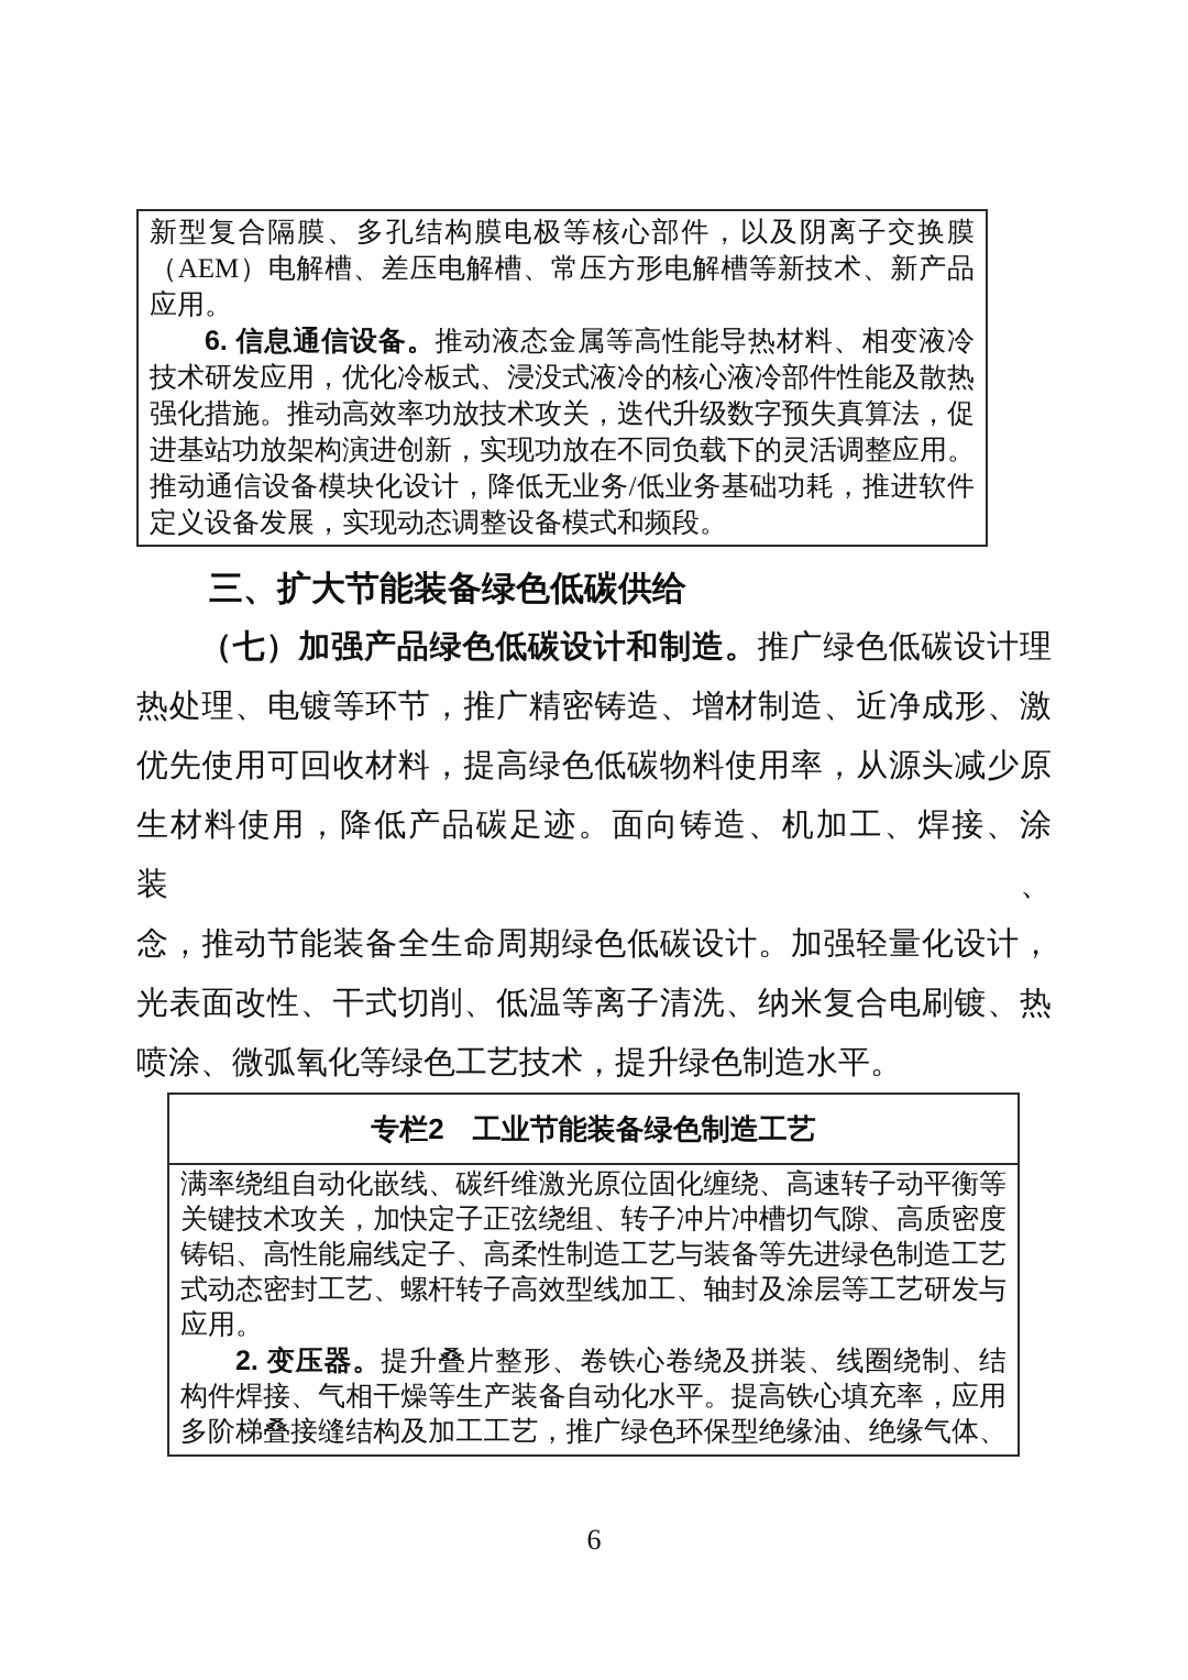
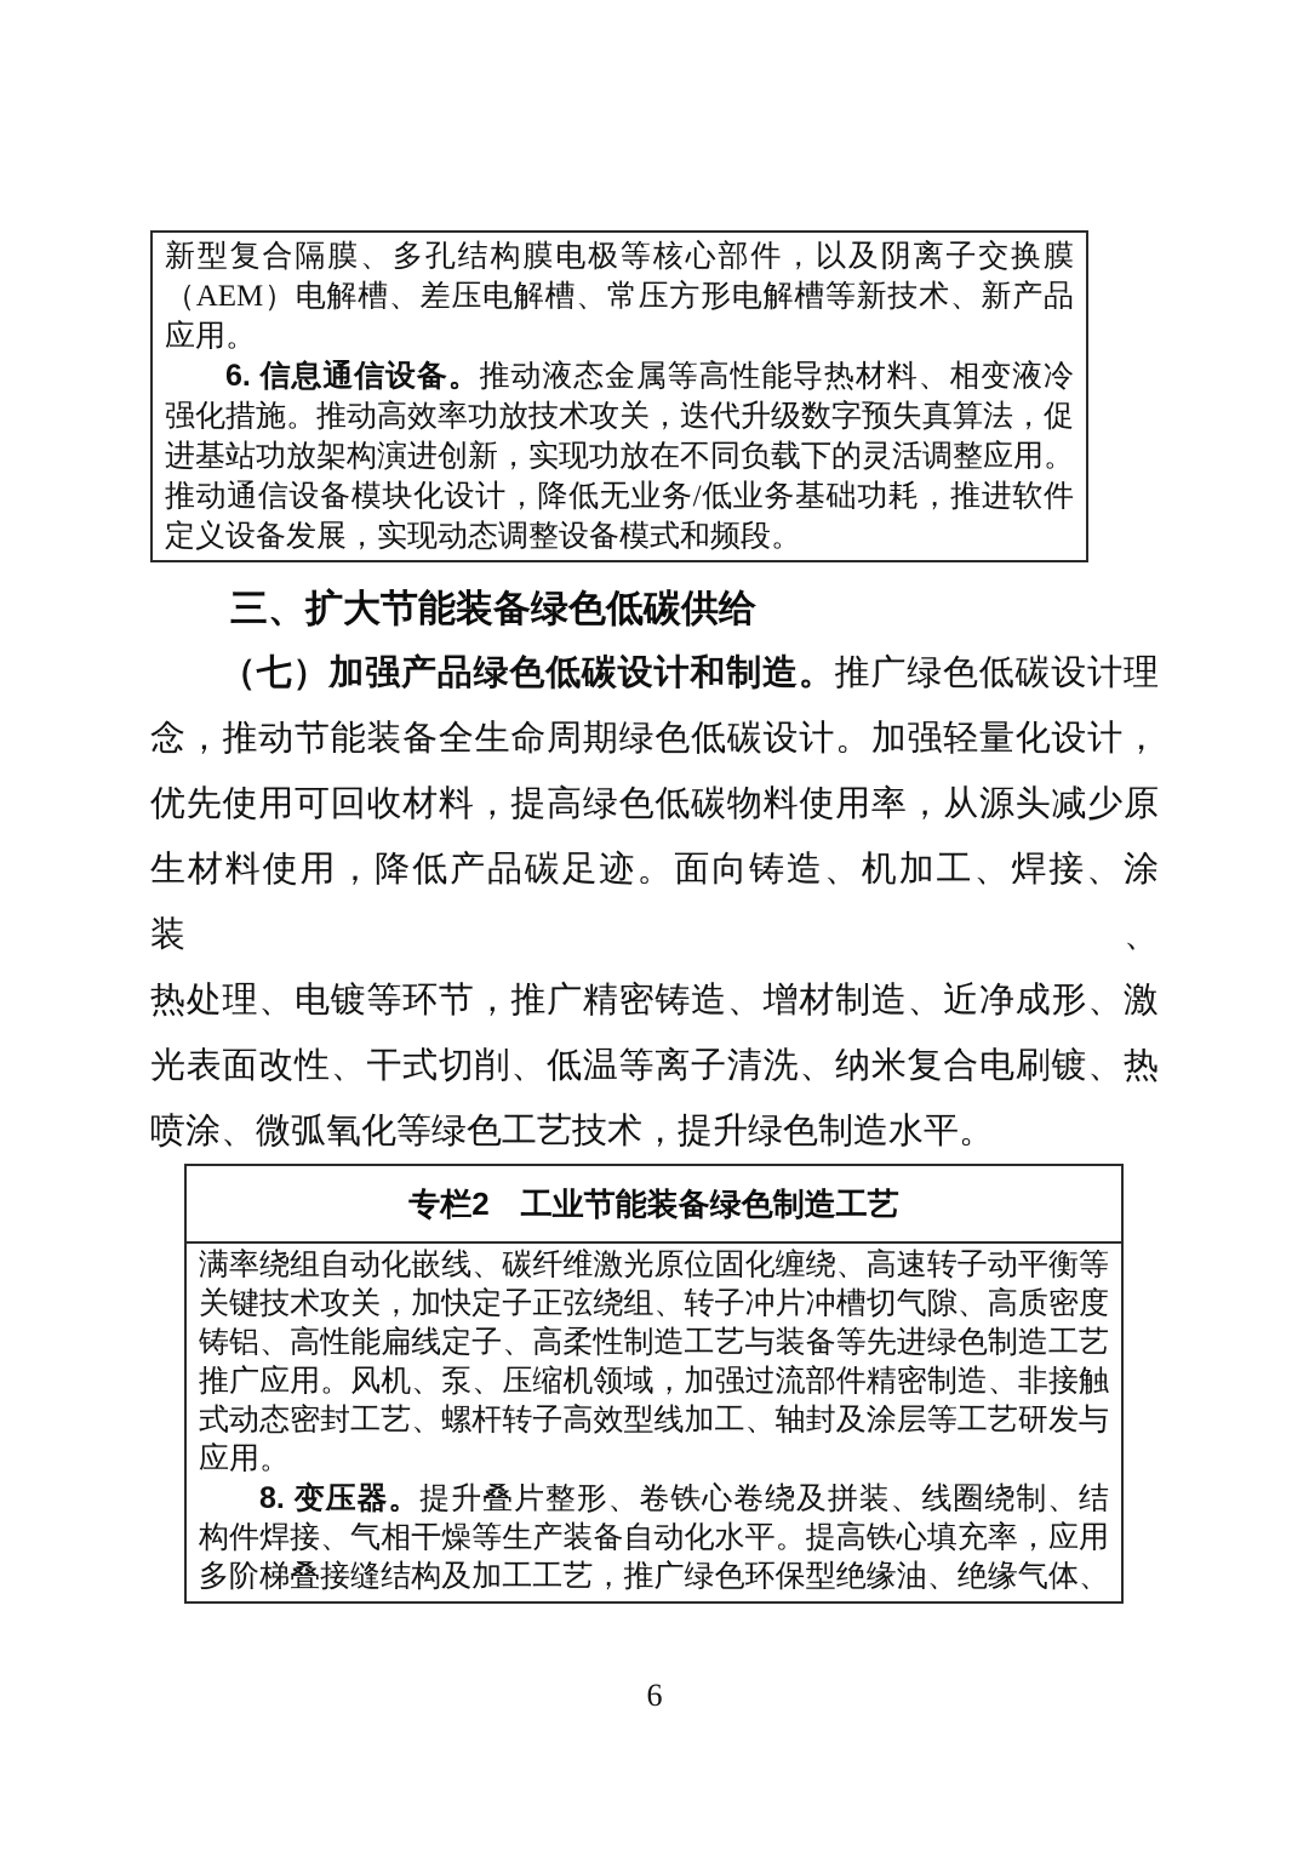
  新型复合隔膜、多孔结构膜电极等核心部件，以及阴离子交换膜
  （AEM）电解槽、差压电解槽、常压方形电解槽等新技术、新产品
  应用。
  6. 信息通信设备。推动液态金属等高性能导热材料、相变液冷
- 技术研发应用，优化冷板式、浸没式液冷的核心液冷部件性能及散热
  强化措施。推动高效率功放技术攻关，迭代升级数字预失真算法，促
  进基站功放架构演进创新，实现功放在不同负载下的灵活调整应用。
  推动通信设备模块化设计，降低无业务/低业务基础功耗，推进软件
  定义设备发展，实现动态调整设备模式和频段。
  三、扩大节能装备绿色低碳供给
  （七）加强产品绿色低碳设计和制造。推广绿色低碳设计理
- 热处理、电镀等环节，推广精密铸造、增材制造、近净成形、激
+ 念，推动节能装备全生命周期绿色低碳设计。加强轻量化设计，
  优先使用可回收材料，提高绿色低碳物料使用率，从源头减少原
  生材料使用，降低产品碳足迹。面向铸造、机加工、焊接、涂装、
- 念，推动节能装备全生命周期绿色低碳设计。加强轻量化设计，
+ 热处理、电镀等环节，推广精密铸造、增材制造、近净成形、激
  光表面改性、干式切削、低温等离子清洗、纳米复合电刷镀、热
  喷涂、微弧氧化等绿色工艺技术，提升绿色制造水平。
  专栏2 工业节能装备绿色制造工艺
  满率绕组自动化嵌线、碳纤维激光原位固化缠绕、高速转子动平衡等
  关键技术攻关，加快定子正弦绕组、转子冲片冲槽切气隙、高质密度
  铸铝、高性能扁线定子、高柔性制造工艺与装备等先进绿色制造工艺
+ 推广应用。风机、泵、压缩机领域，加强过流部件精密制造、非接触
  式动态密封工艺、螺杆转子高效型线加工、轴封及涂层等工艺研发与
  应用。
- 2. 变压器。提升叠片整形、卷铁心卷绕及拼装、线圈绕制、结
+ 8. 变压器。提升叠片整形、卷铁心卷绕及拼装、线圈绕制、结
  构件焊接、气相干燥等生产装备自动化水平。提高铁心填充率，应用
  多阶梯叠接缝结构及加工工艺，推广绿色环保型绝缘油、绝缘气体、
  6
